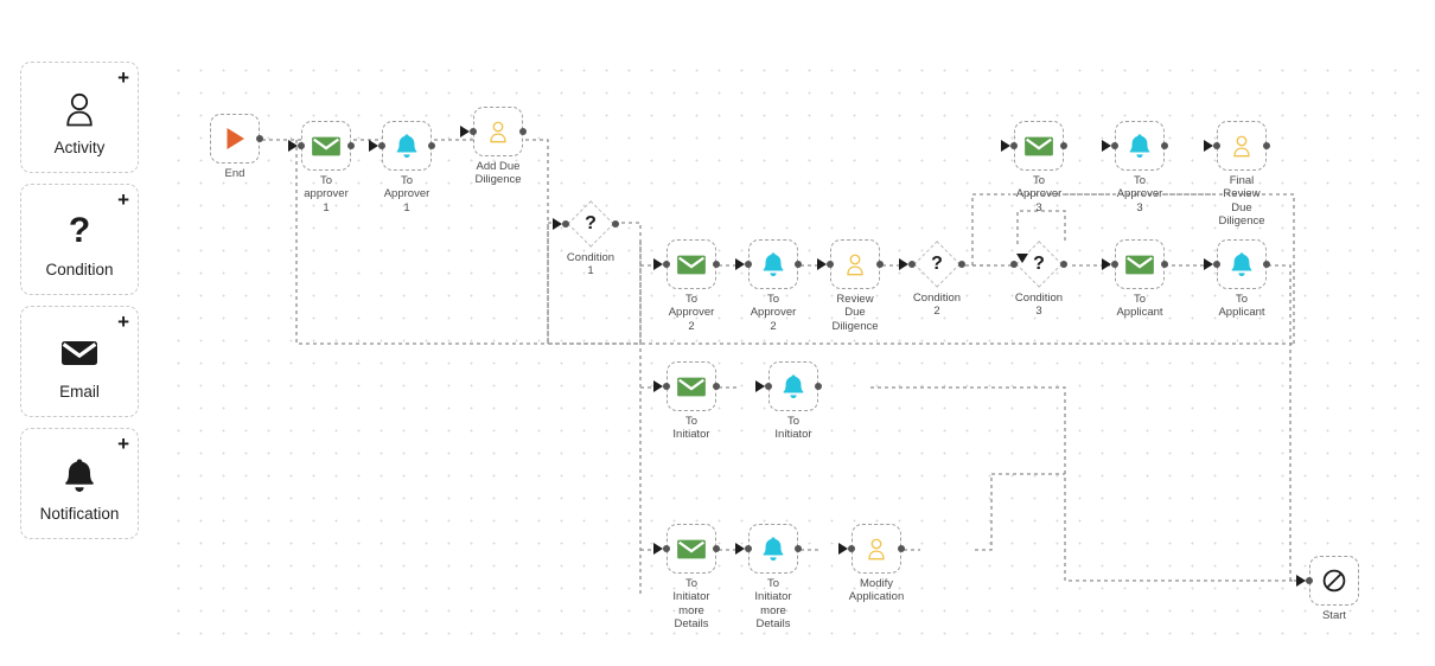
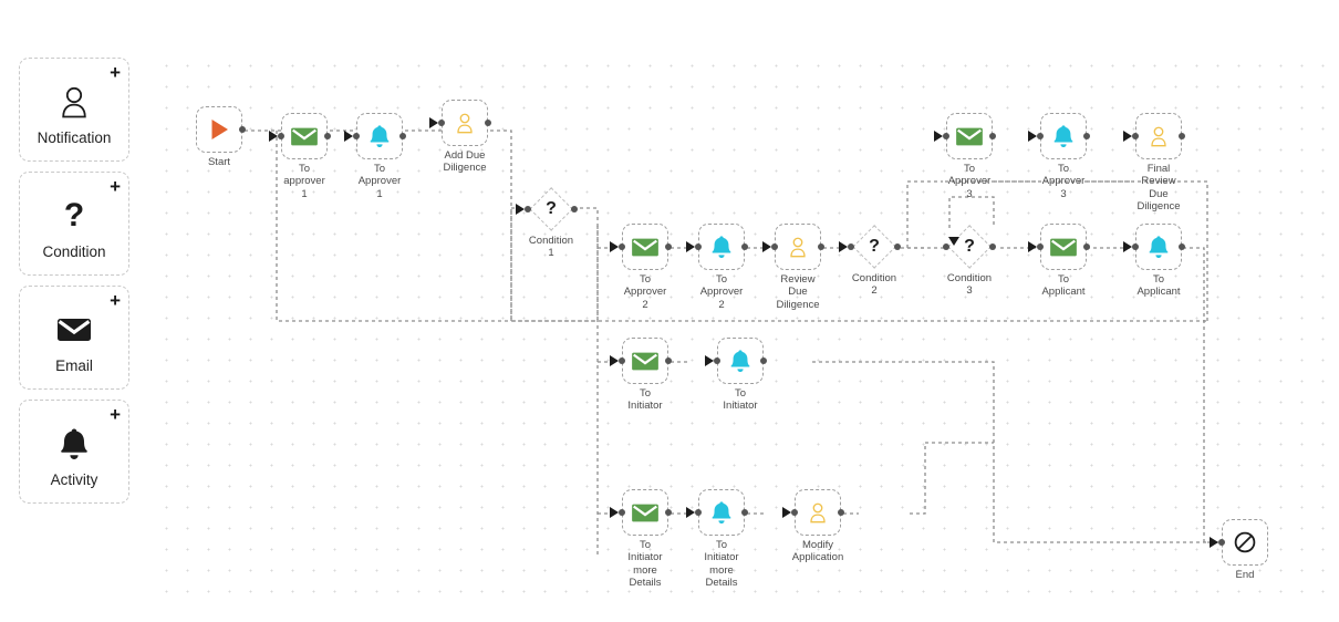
  +
- Activity
+ Notification
  +
  ?
  Condition
  +
  Email
  +
- Notification
+ Activity
- End
+ Start
  To
  approver
  1
  To
  Approver
  1
  Add Due
  Diligence
  ?
  Condition
  1
  To
  Approver
  2
  To
  Approver
  2
  Review
  Due
  Diligence
  ?
  Condition
  2
  ?
  Condition
  3
  To
  Applicant
  To
  Applicant
  To
  Approver
  3
  To
  Approver
  3
  Final
  Review
  Due
  Diligence
  To
  Initiator
  To
  Initiator
  To
  Initiator
  more
  Details
  To
  Initiator
  more
  Details
  Modify
  Application
- Start
+ End
